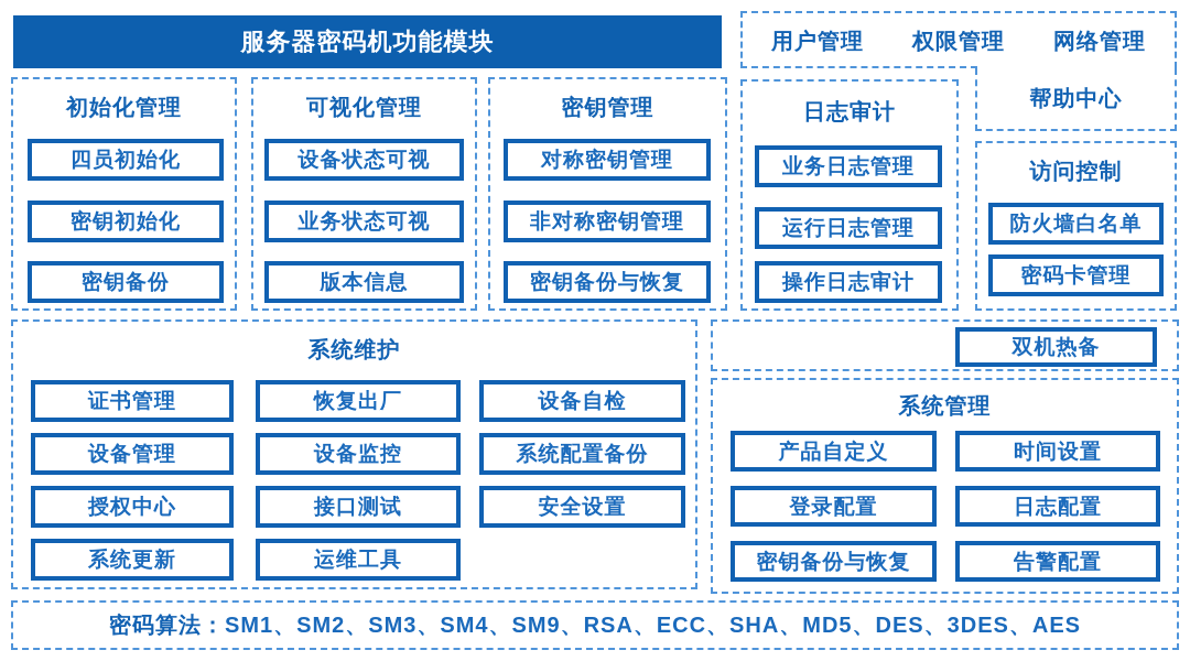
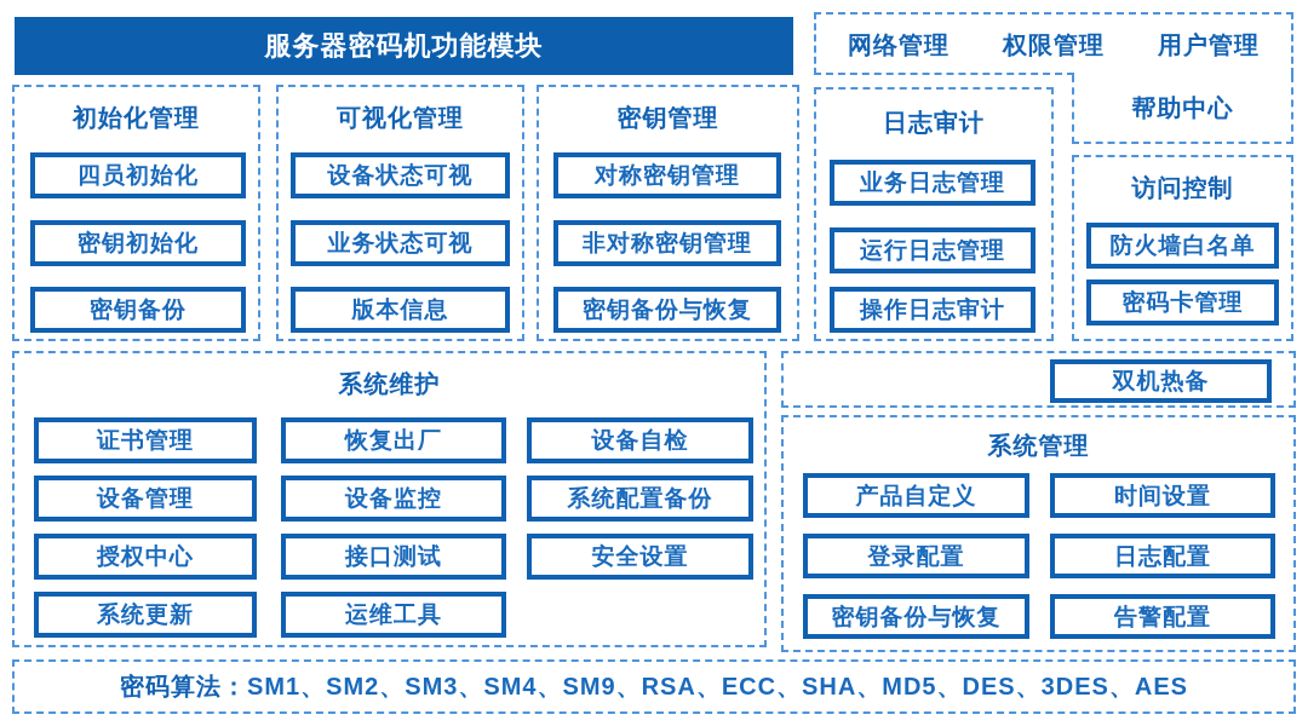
  服务器密码机功能模块
- 用户管理
+ 网络管理
  权限管理
- 网络管理
+ 用户管理
  帮助中心
  初始化管理
  四员初始化
  密钥初始化
  密钥备份
  可视化管理
  设备状态可视
  业务状态可视
  版本信息
  密钥管理
  对称密钥管理
  非对称密钥管理
  密钥备份与恢复
  日志审计
  业务日志管理
  运行日志管理
  操作日志审计
  访问控制
  防火墙白名单
  密码卡管理
  系统维护
  证书管理
  恢复出厂
  设备自检
  设备管理
  设备监控
  系统配置备份
  授权中心
  接口测试
  安全设置
  系统更新
  运维工具
  双机热备
  系统管理
  产品自定义
  时间设置
  登录配置
  日志配置
  密钥备份与恢复
  告警配置
  密码算法：
  SM1、SM2、SM3、SM4、SM9、RSA、ECC、SHA、MD5、DES、3DES、AES
